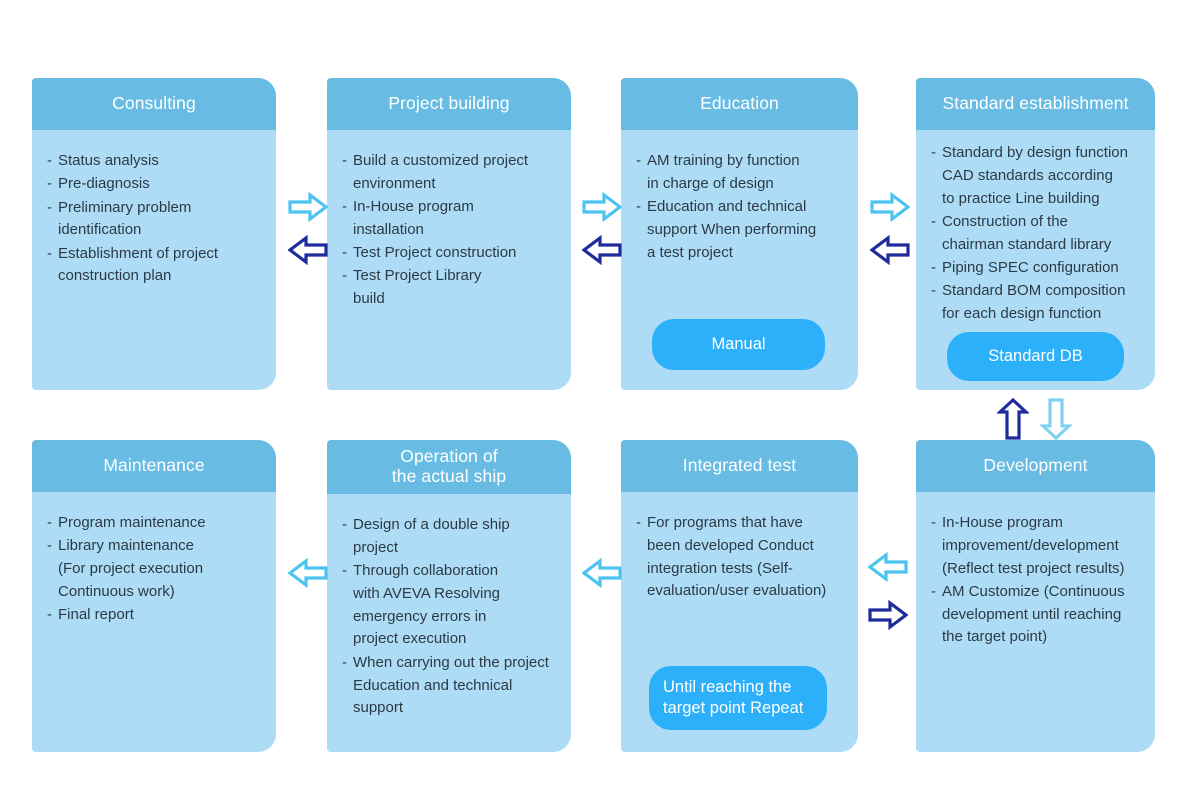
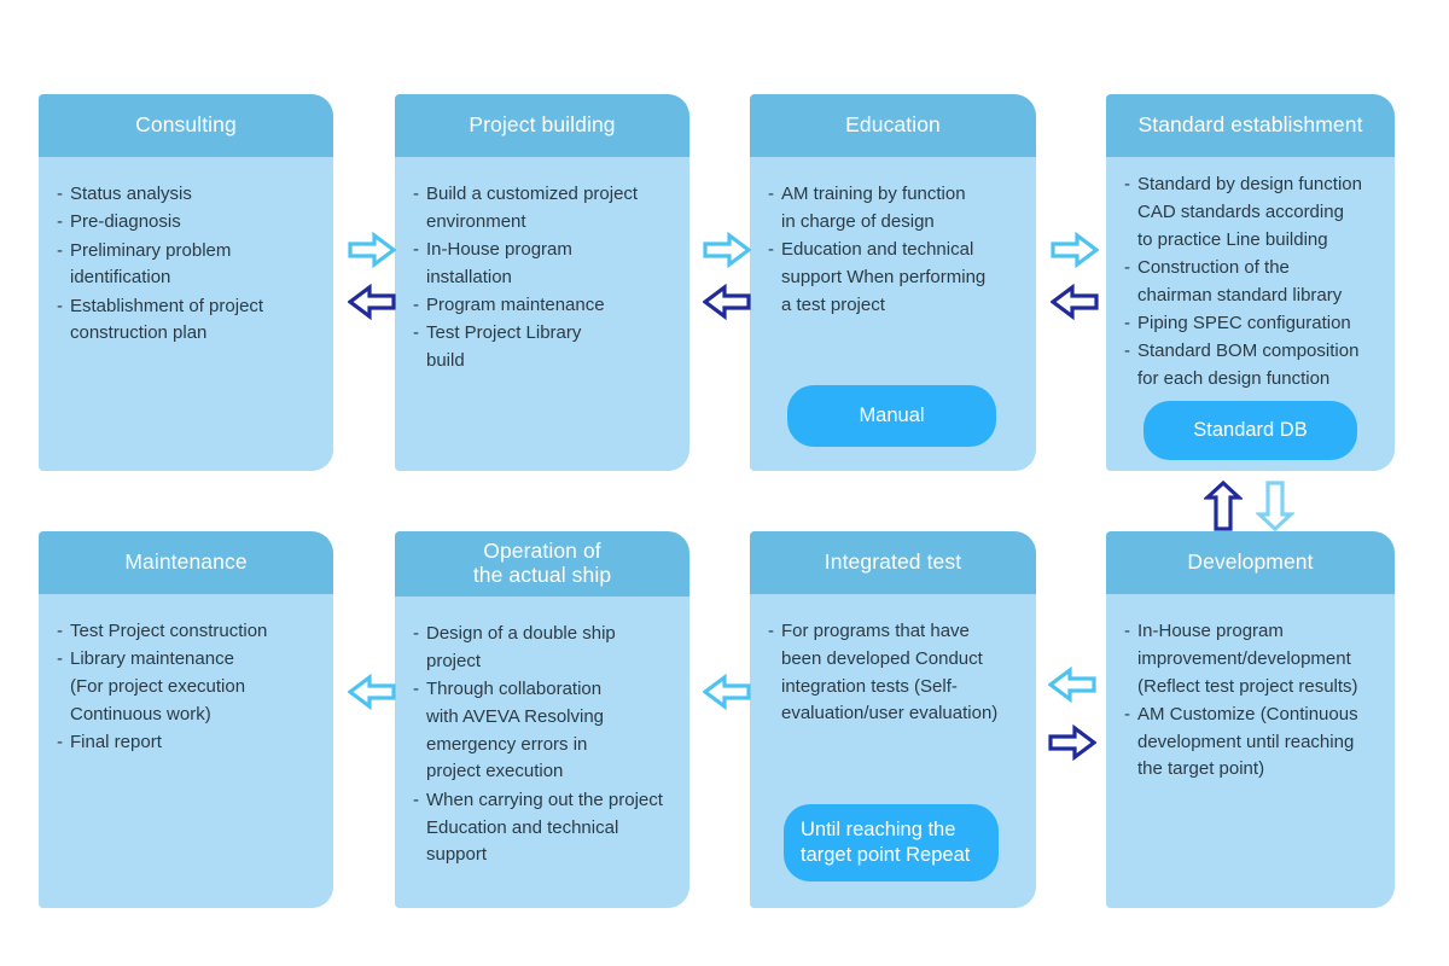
  Consulting
  Status analysis
  Pre-diagnosis
  Preliminary problem
  identification
  Establishment of project
  construction plan
  Project building
  Build a customized project
  environment
  In-House program
  installation
- Test Project construction
+ Program maintenance
  Test Project Library
  build
  Education
  AM training by function
  in charge of design
  Education and technical
  support When performing
  a test project
  Standard establishment
  Standard by design function
  CAD standards according
  to practice Line building
  Construction of the
  chairman standard library
  Piping SPEC configuration
  Standard BOM composition
  for each design function
  Maintenance
- Program maintenance
+ Test Project construction
  Library maintenance
  (For project execution
  Continuous work)
  Final report
  Operation of
  the actual ship
  Design of a double ship
  project
  Through collaboration
  with AVEVA Resolving
  emergency errors in
  project execution
  When carrying out the project
  Education and technical
  support
  Integrated test
  For programs that have
  been developed Conduct
  integration tests (Self-
  evaluation/user evaluation)
  Development
  In-House program
  improvement/development
  (Reflect test project results)
  AM Customize (Continuous
  development until reaching
  the target point)
  Manual
  Standard DB
  Until reaching the
  target point Repeat
